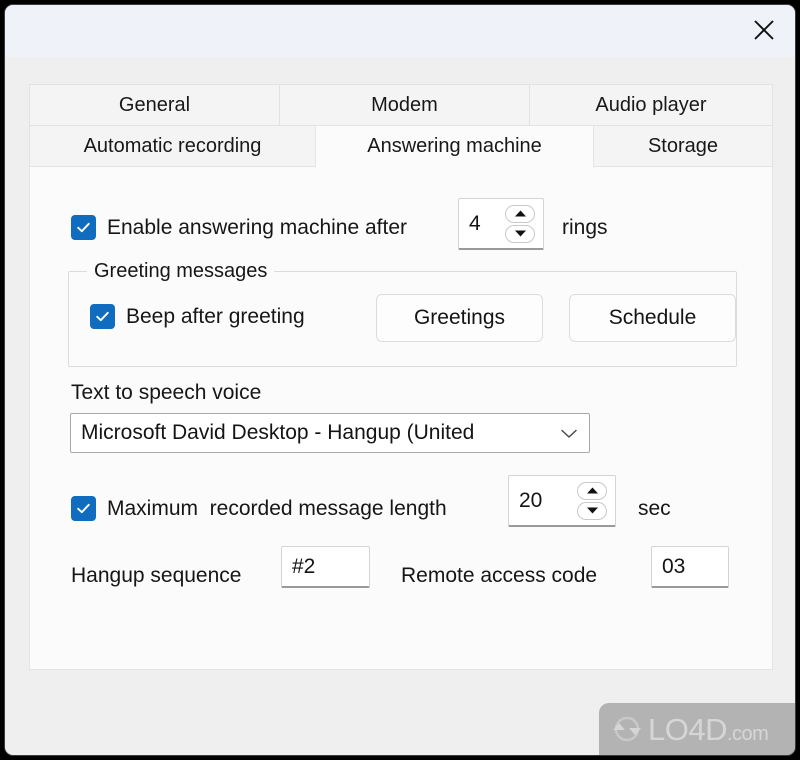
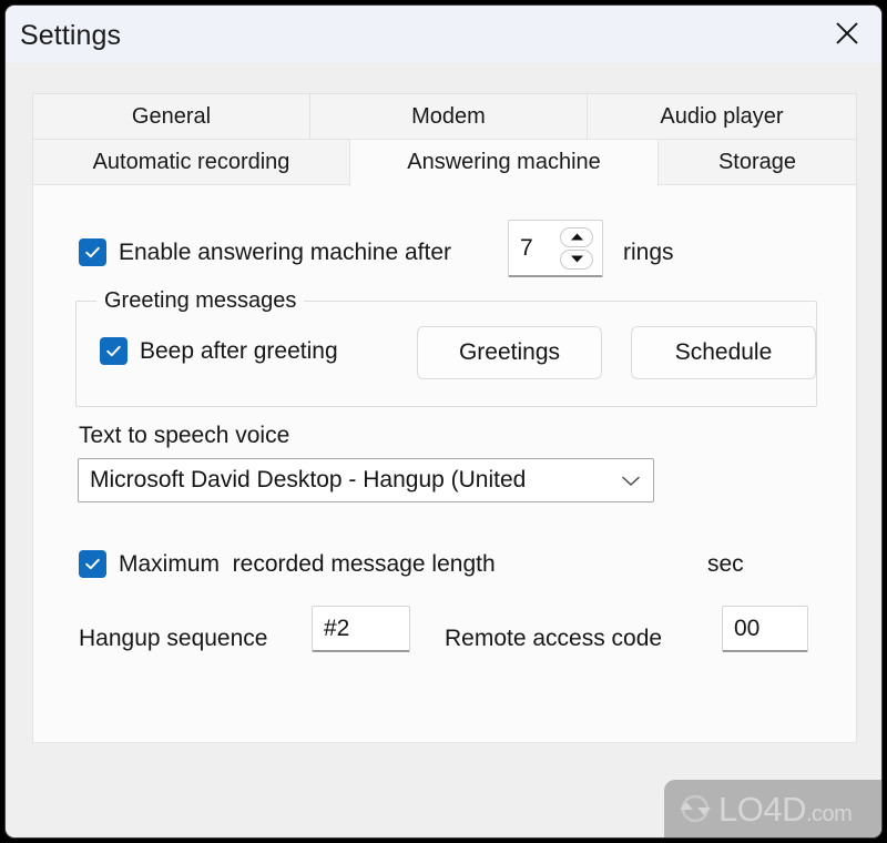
+ Settings
  General
  Modem
  Audio player
  Automatic recording
  Answering machine
  Storage
  Enable answering machine after
- 4
+ 7
  rings
  Greeting messages
  Beep after greeting
  Greetings
  Schedule
  Text to speech voice
  Microsoft David Desktop - Hangup (United
  Maximum recorded message length
- 20
  sec
  Hangup sequence
  #2
  Remote access code
- 03
+ 00
  LO4D.com
